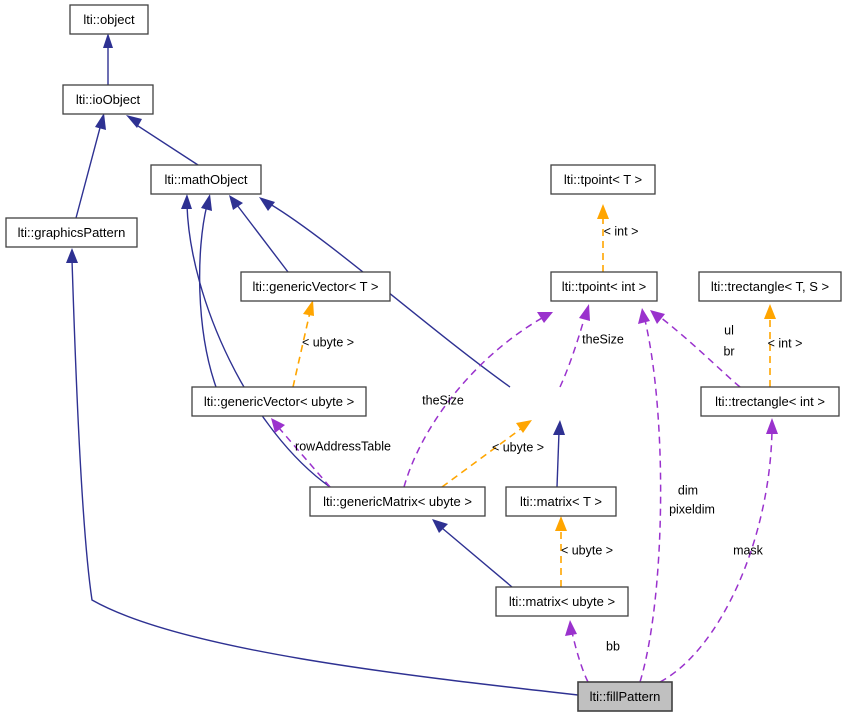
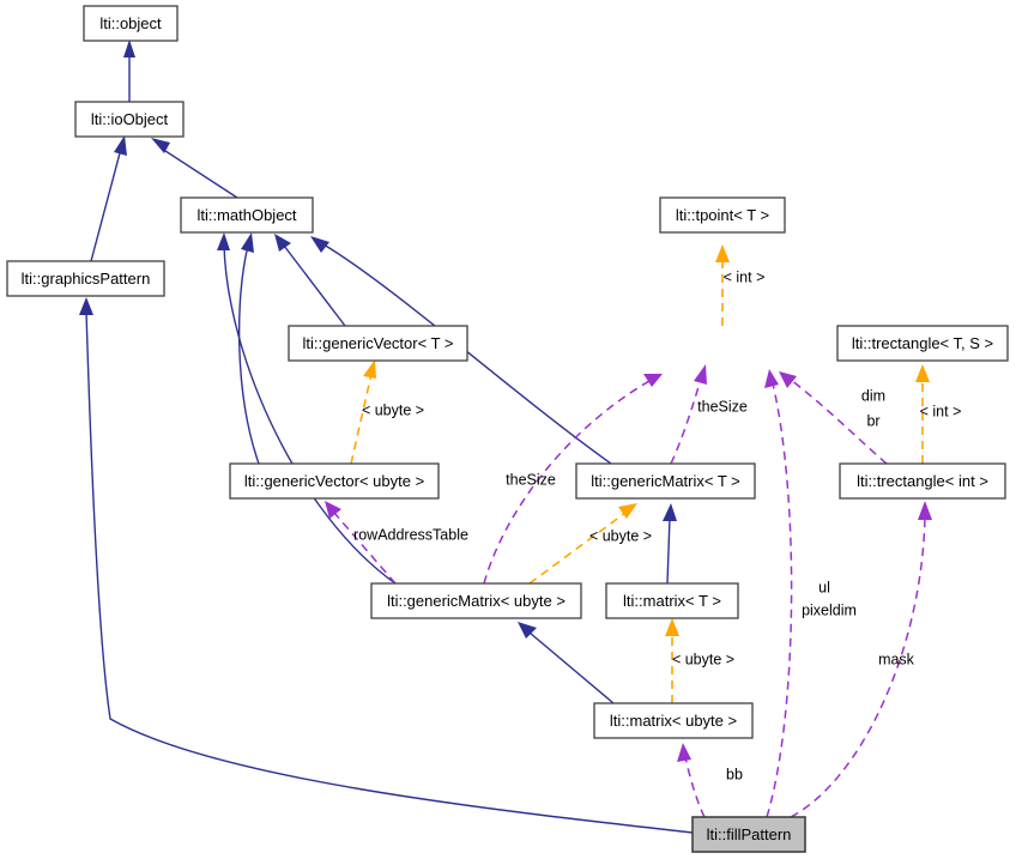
  < ubyte >
  < int >
  rowAddressTable
  theSize
  theSize
- ul
+ dim
  br
  < int >
  < ubyte >
- dim
+ ul
  pixeldim
  mask
  < ubyte >
  bb
  lti::object
  lti::ioObject
  lti::mathObject
  lti::graphicsPattern
  lti::genericVector< T >
  lti::tpoint< T >
- lti::tpoint< int >
  lti::trectangle< T, S >
  lti::genericVector< ubyte >
+ lti::genericMatrix< T >
  lti::trectangle< int >
  lti::genericMatrix< ubyte >
  lti::matrix< T >
  lti::matrix< ubyte >
  lti::fillPattern
